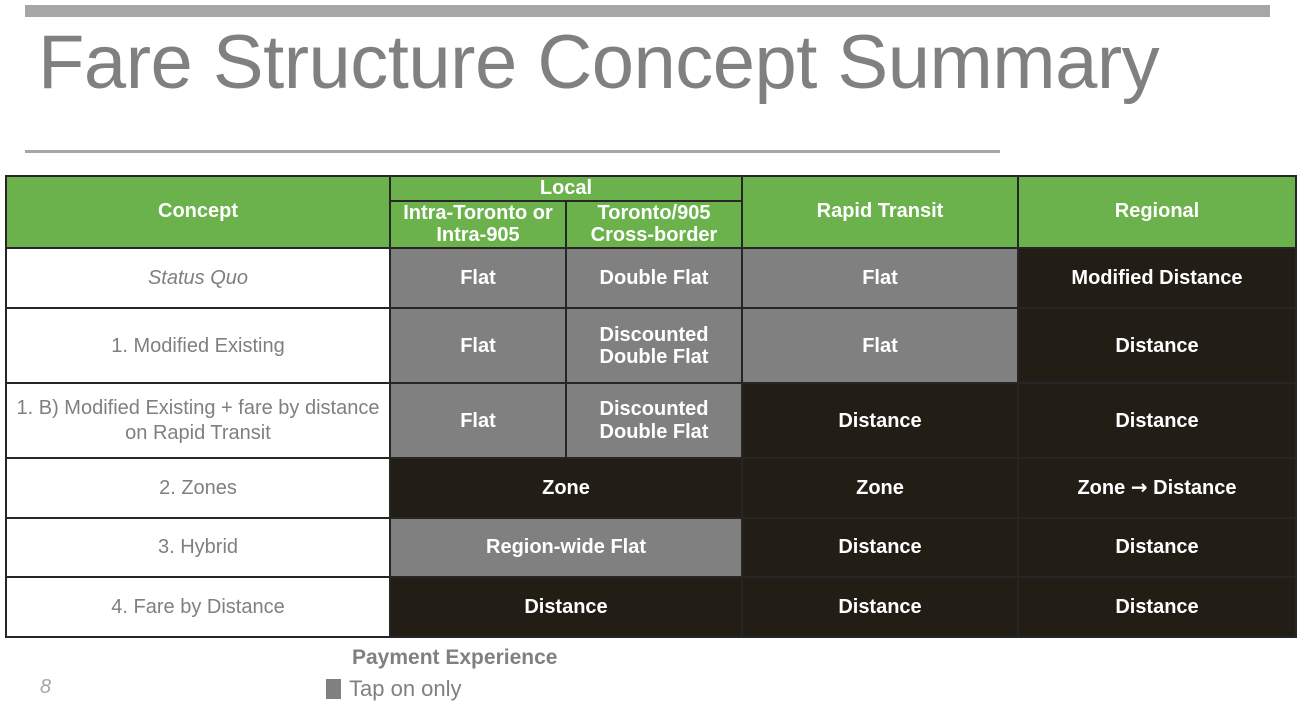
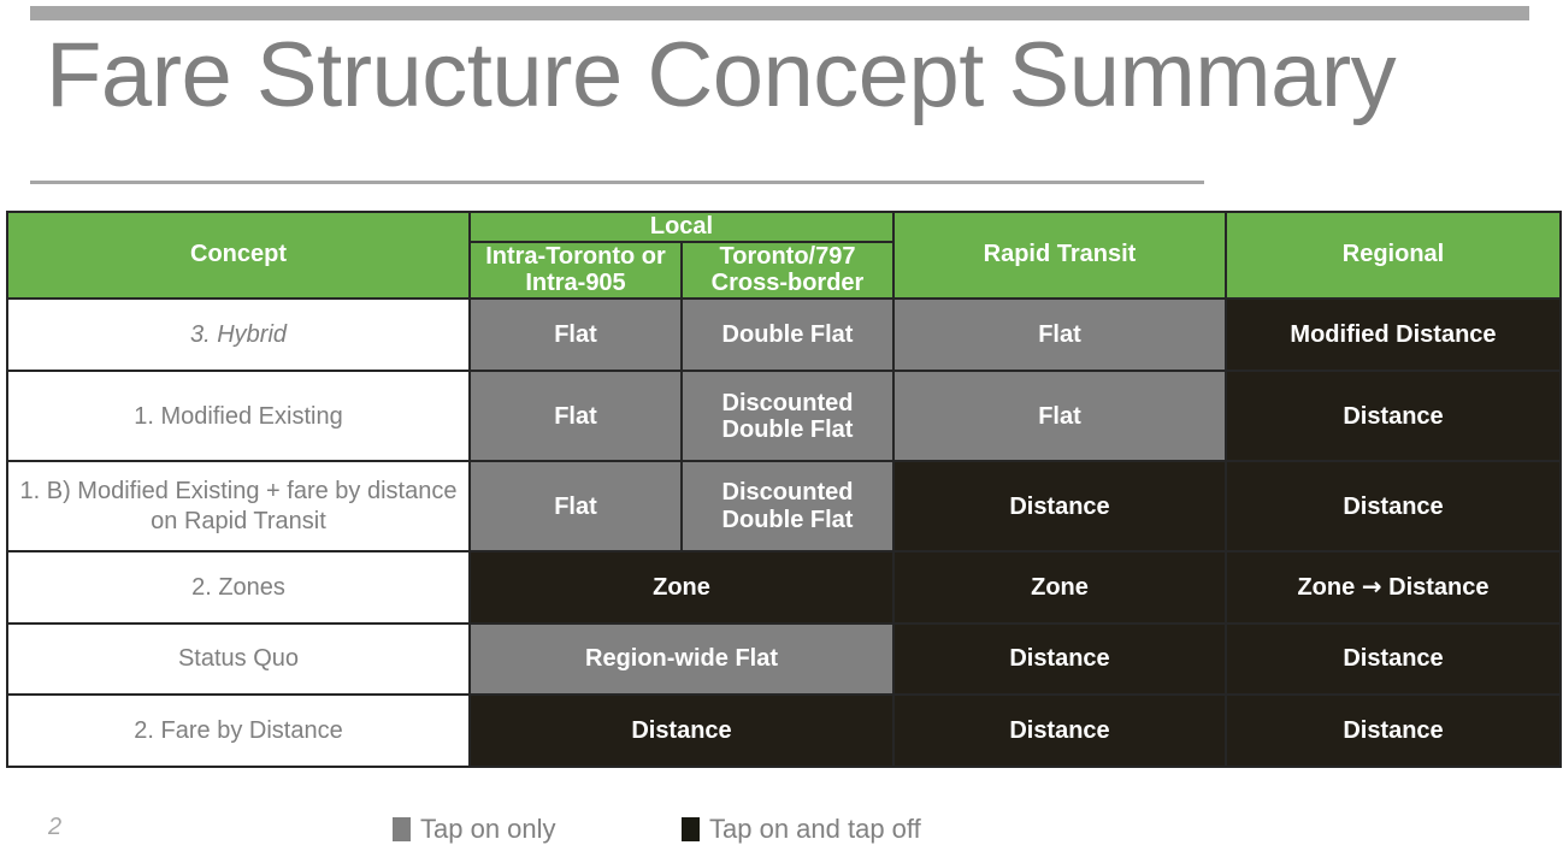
  Fare Structure Concept Summary
  Concept	Local	Rapid Transit	Regional
- Intra-Toronto or Intra-905	Toronto/905 Cross-border
+ Intra-Toronto or Intra-905	Toronto/797 Cross-border
- Status Quo	Flat	Double Flat	Flat	Modified Distance
+ 3. Hybrid	Flat	Double Flat	Flat	Modified Distance
  1. Modified Existing	Flat	DiscountedDouble Flat	Flat	Distance
  1. B) Modified Existing + fare by distance on Rapid Transit	Flat	DiscountedDouble Flat	Distance	Distance
  2. Zones	Zone	Zone	Zone → Distance
- 3. Hybrid	Region-wide Flat	Distance	Distance
+ Status Quo	Region-wide Flat	Distance	Distance
- 4. Fare by Distance	Distance	Distance	Distance
+ 2. Fare by Distance	Distance	Distance	Distance
- Payment Experience
  Tap on only
+ Tap on and tap off
- 8
+ 2
